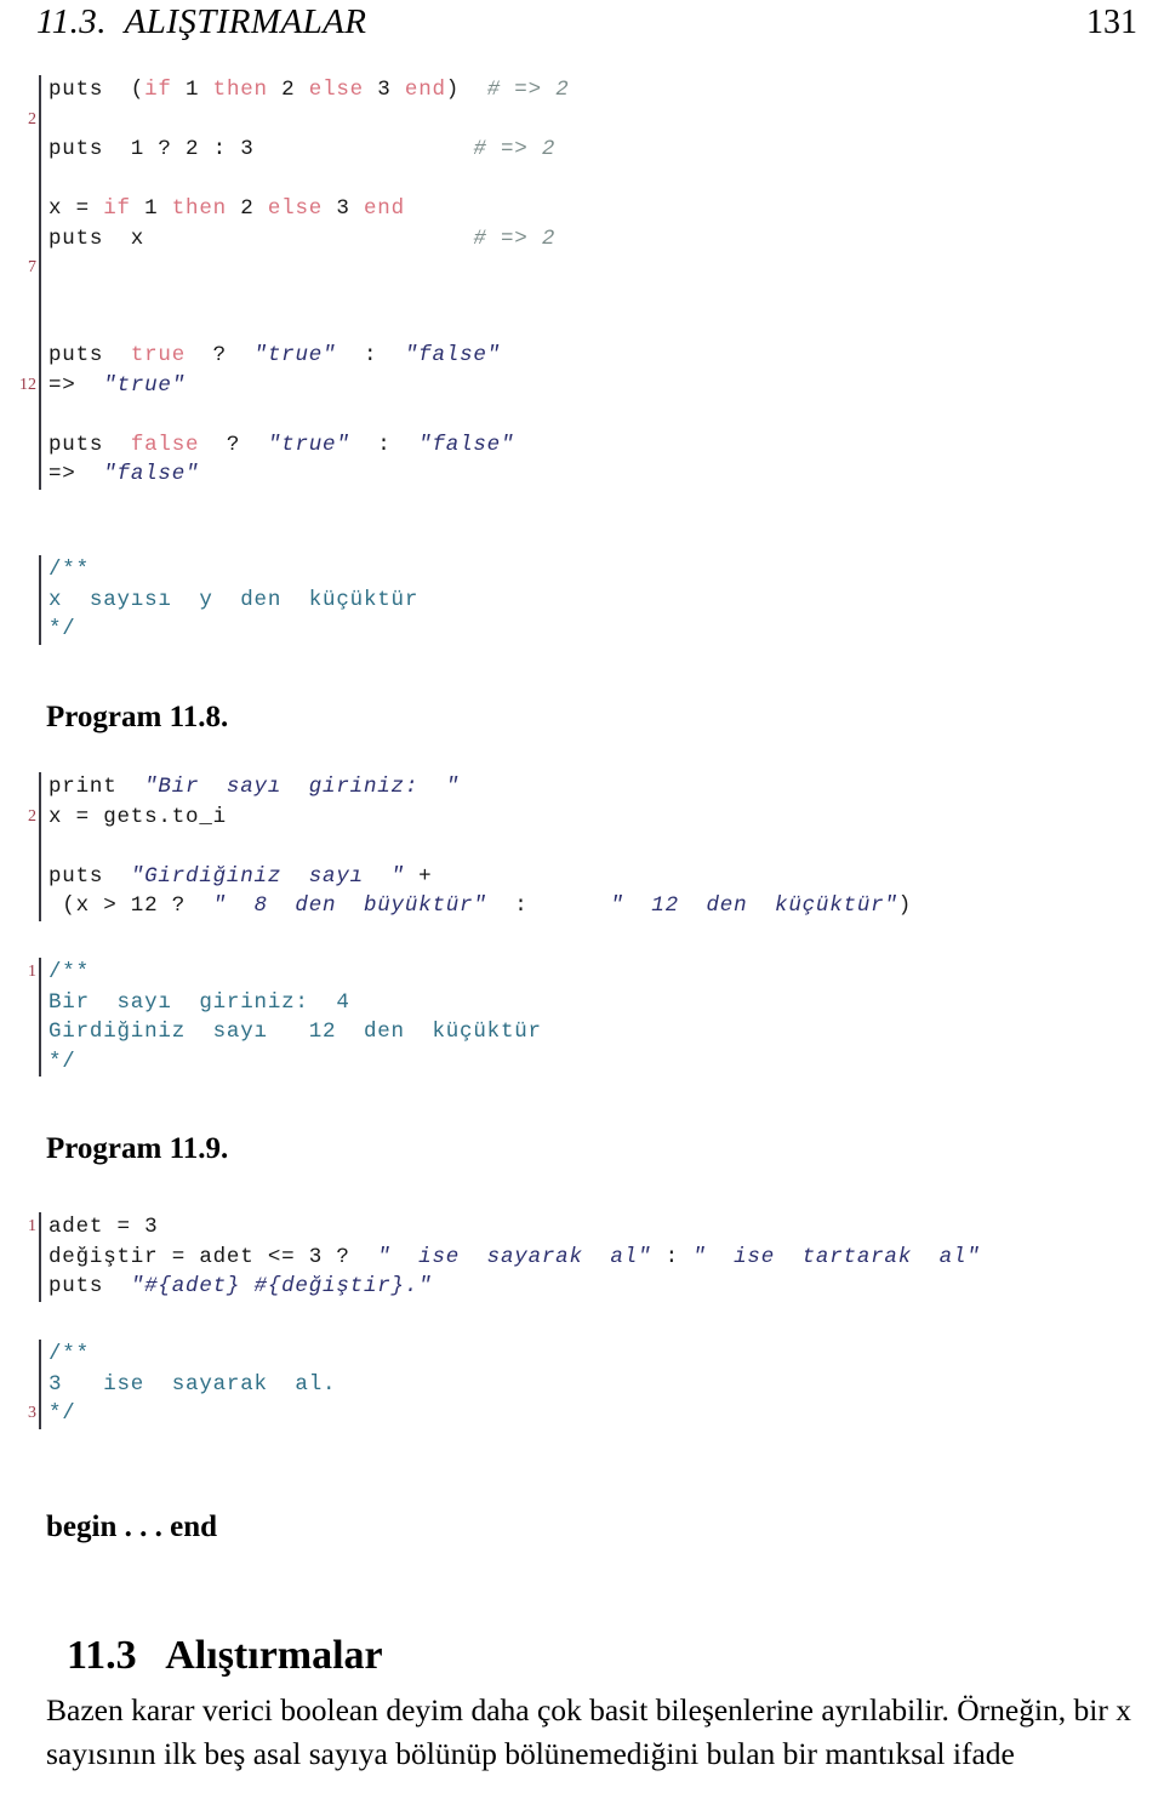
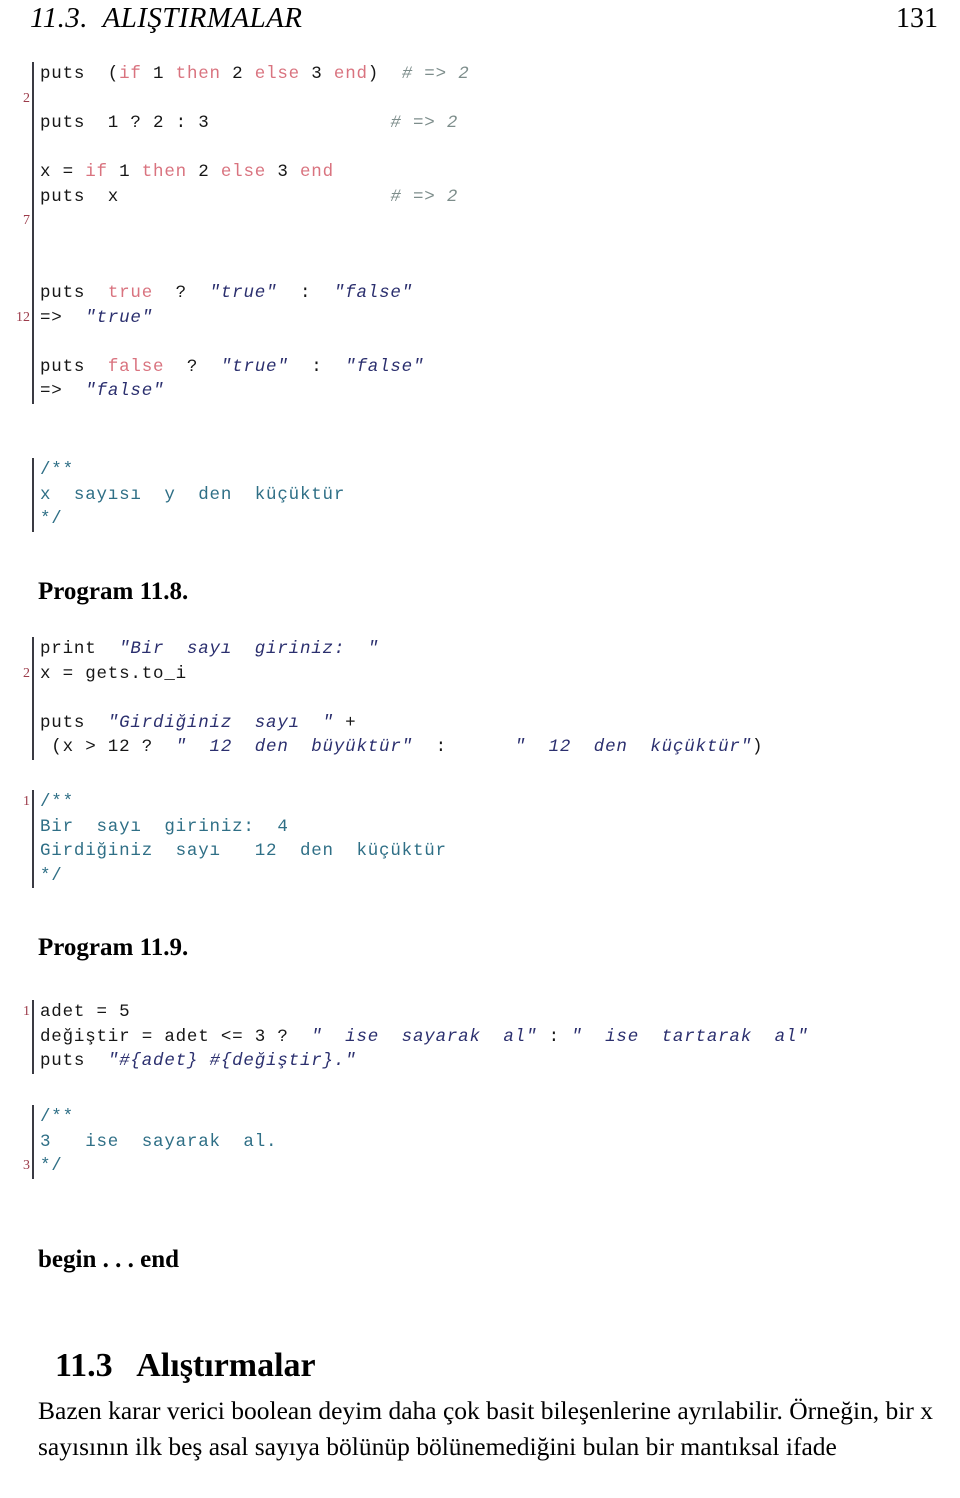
  11.3. ALIŞTIRMALAR
  131
  puts (if 1 then 2 else 3 end) # => 2
  puts 1 ? 2 : 3 # => 2
  x = if 1 then 2 else 3 end
  puts x # => 2
  2
  7
  puts true ? "true" : "false"
  => "true"
  puts false ? "true" : "false"
  => "false"
  12
  /**
  x sayısı y den küçüktür
  */
  Program 11.8.
  print "Bir sayı giriniz: "
  x = gets.to_i
  puts "Girdiğiniz sayı " +
- (x > 12 ? " 8 den büyüktür" : " 12 den küçüktür")
+ (x > 12 ? " 12 den büyüktür" : " 12 den küçüktür")
  2
  /**
  Bir sayı giriniz: 4
  Girdiğiniz sayı 12 den küçüktür
  */
  1
  Program 11.9.
- adet = 3
+ adet = 5
  değiştir = adet <= 3 ? " ise sayarak al" : " ise tartarak al"
  puts "#{adet} #{değiştir}."
  1
  /**
  3 ise sayarak al.
  */
  3
  begin . . . end
  11.3 Alıştırmalar
  Bazen karar verici boolean deyim daha çok basit bileşenlerine ayrılabilir. Örneğin, bir x sayısının ilk beş asal sayıya bölünüp bölünemediğini bulan bir mantıksal ifade
